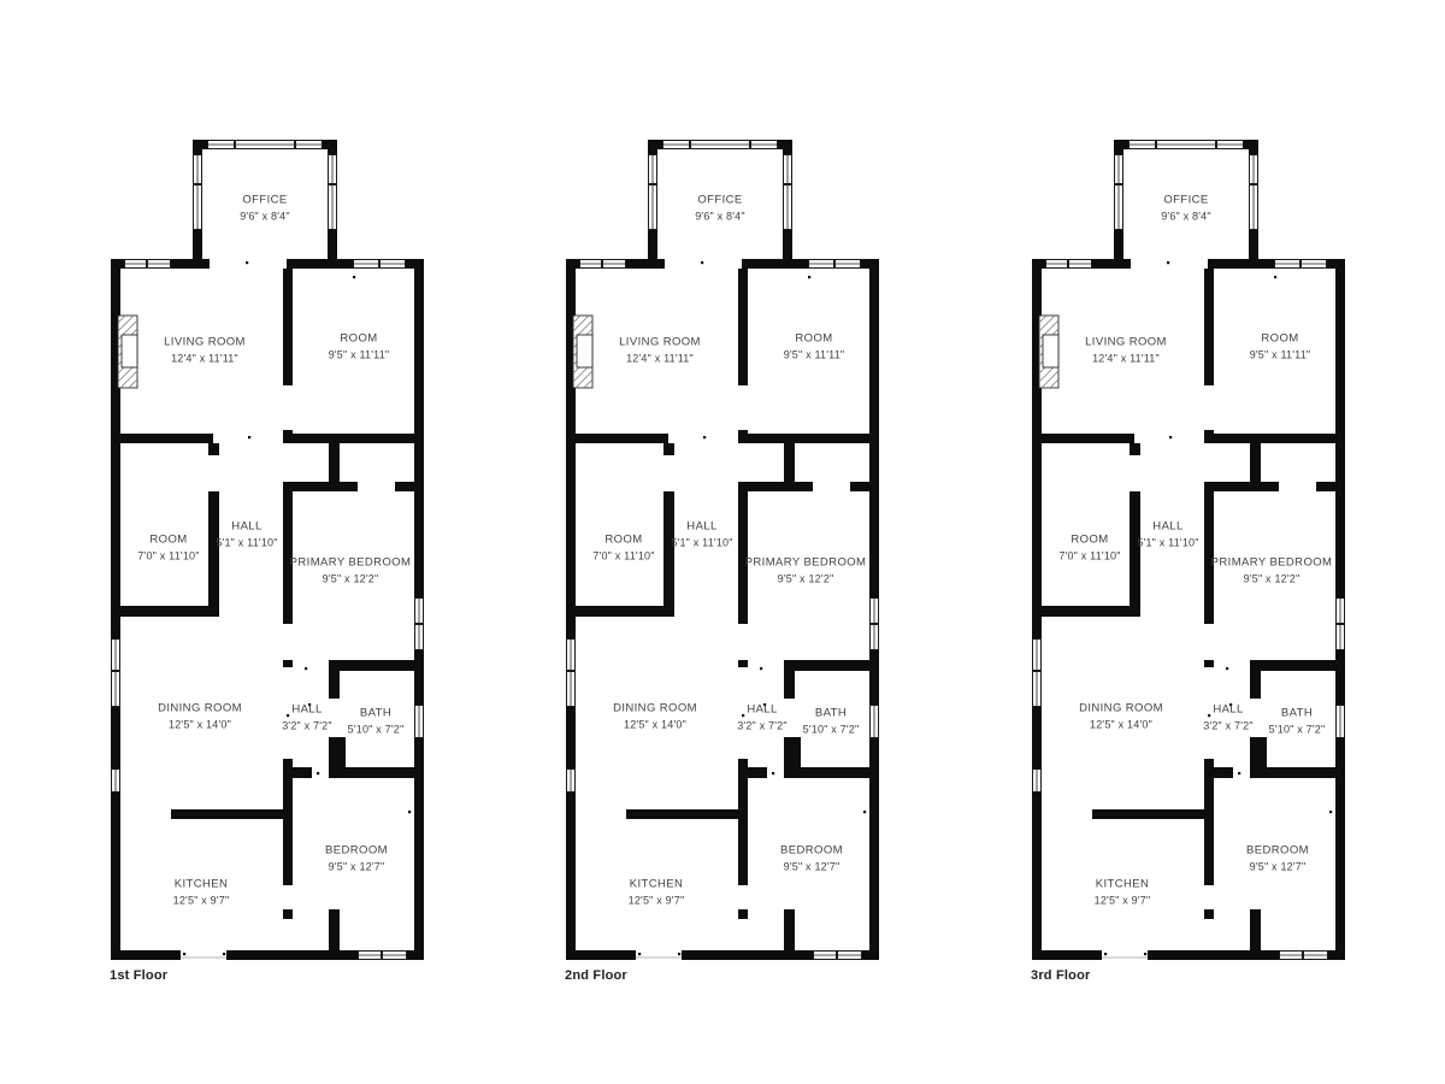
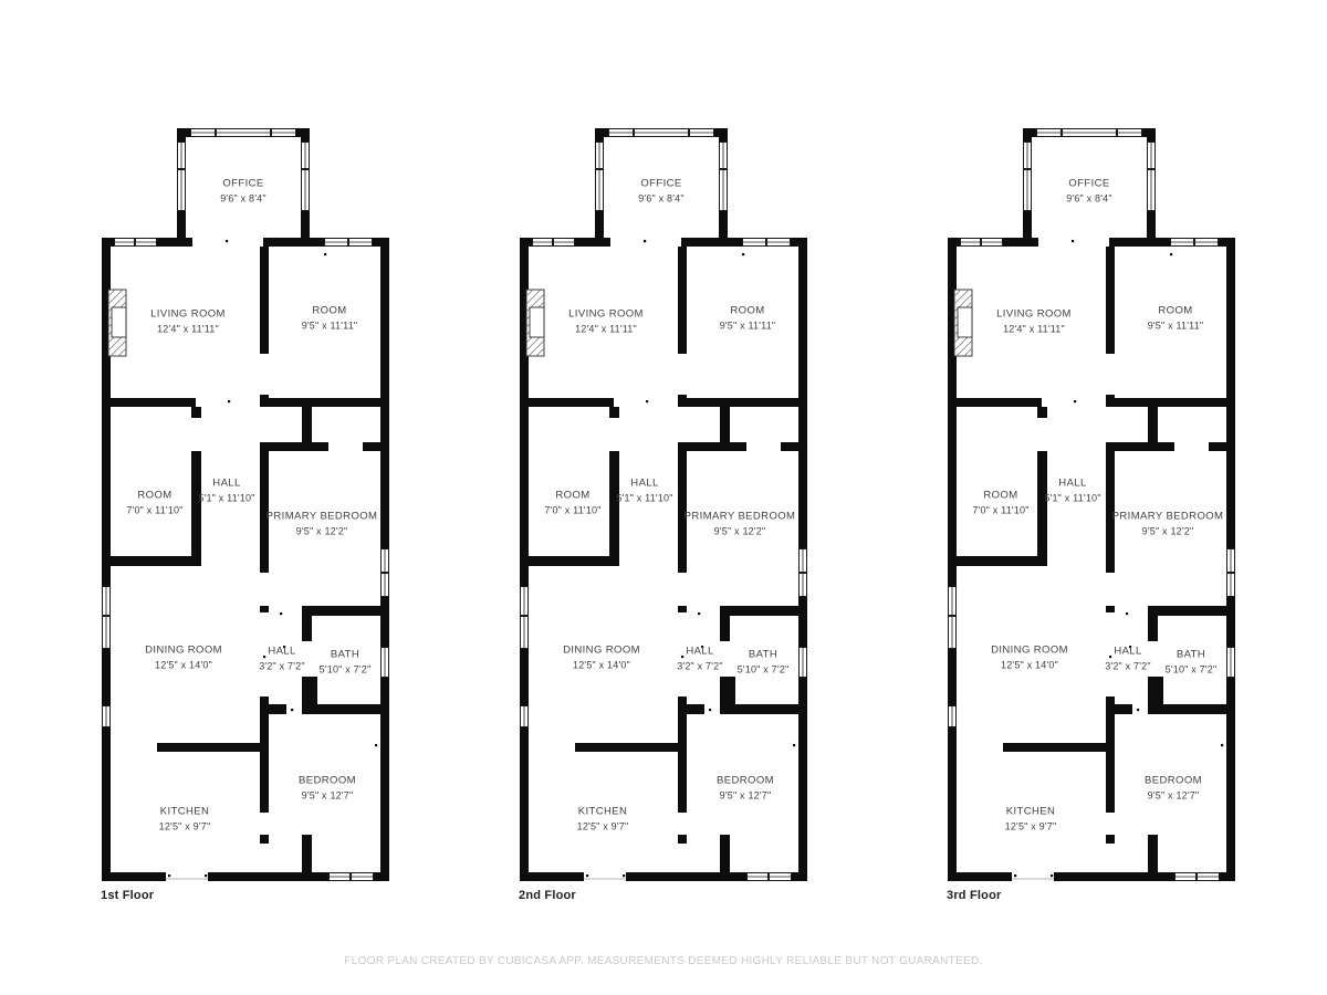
  OFFICE
  9'6" x 8'4"
  LIVING ROOM
  12'4" x 11'11"
  ROOM
  9'5" x 11'11"
  ROOM
  7'0" x 11'10"
  HALL
  5'1" x 11'10"
  PRIMARY BEDROOM
  9'5" x 12'2"
  DINING ROOM
  12'5" x 14'0"
  HALL
  3'2" x 7'2"
  BATH
  5'10" x 7'2"
  KITCHEN
  12'5" x 9'7"
  BEDROOM
  9'5" x 12'7"
  1st Floor
  OFFICE
  9'6" x 8'4"
  LIVING ROOM
  12'4" x 11'11"
  ROOM
  9'5" x 11'11"
  ROOM
  7'0" x 11'10"
  HALL
  5'1" x 11'10"
  PRIMARY BEDROOM
  9'5" x 12'2"
  DINING ROOM
  12'5" x 14'0"
  HALL
  3'2" x 7'2"
  BATH
  5'10" x 7'2"
  KITCHEN
  12'5" x 9'7"
  BEDROOM
  9'5" x 12'7"
  2nd Floor
  OFFICE
  9'6" x 8'4"
  LIVING ROOM
  12'4" x 11'11"
  ROOM
  9'5" x 11'11"
  ROOM
  7'0" x 11'10"
  HALL
  5'1" x 11'10"
  PRIMARY BEDROOM
  9'5" x 12'2"
  DINING ROOM
  12'5" x 14'0"
  HALL
  3'2" x 7'2"
  BATH
  5'10" x 7'2"
  KITCHEN
  12'5" x 9'7"
  BEDROOM
  9'5" x 12'7"
  3rd Floor
+ FLOOR PLAN CREATED BY CUBICASA APP. MEASUREMENTS DEEMED HIGHLY RELIABLE BUT NOT GUARANTEED.
